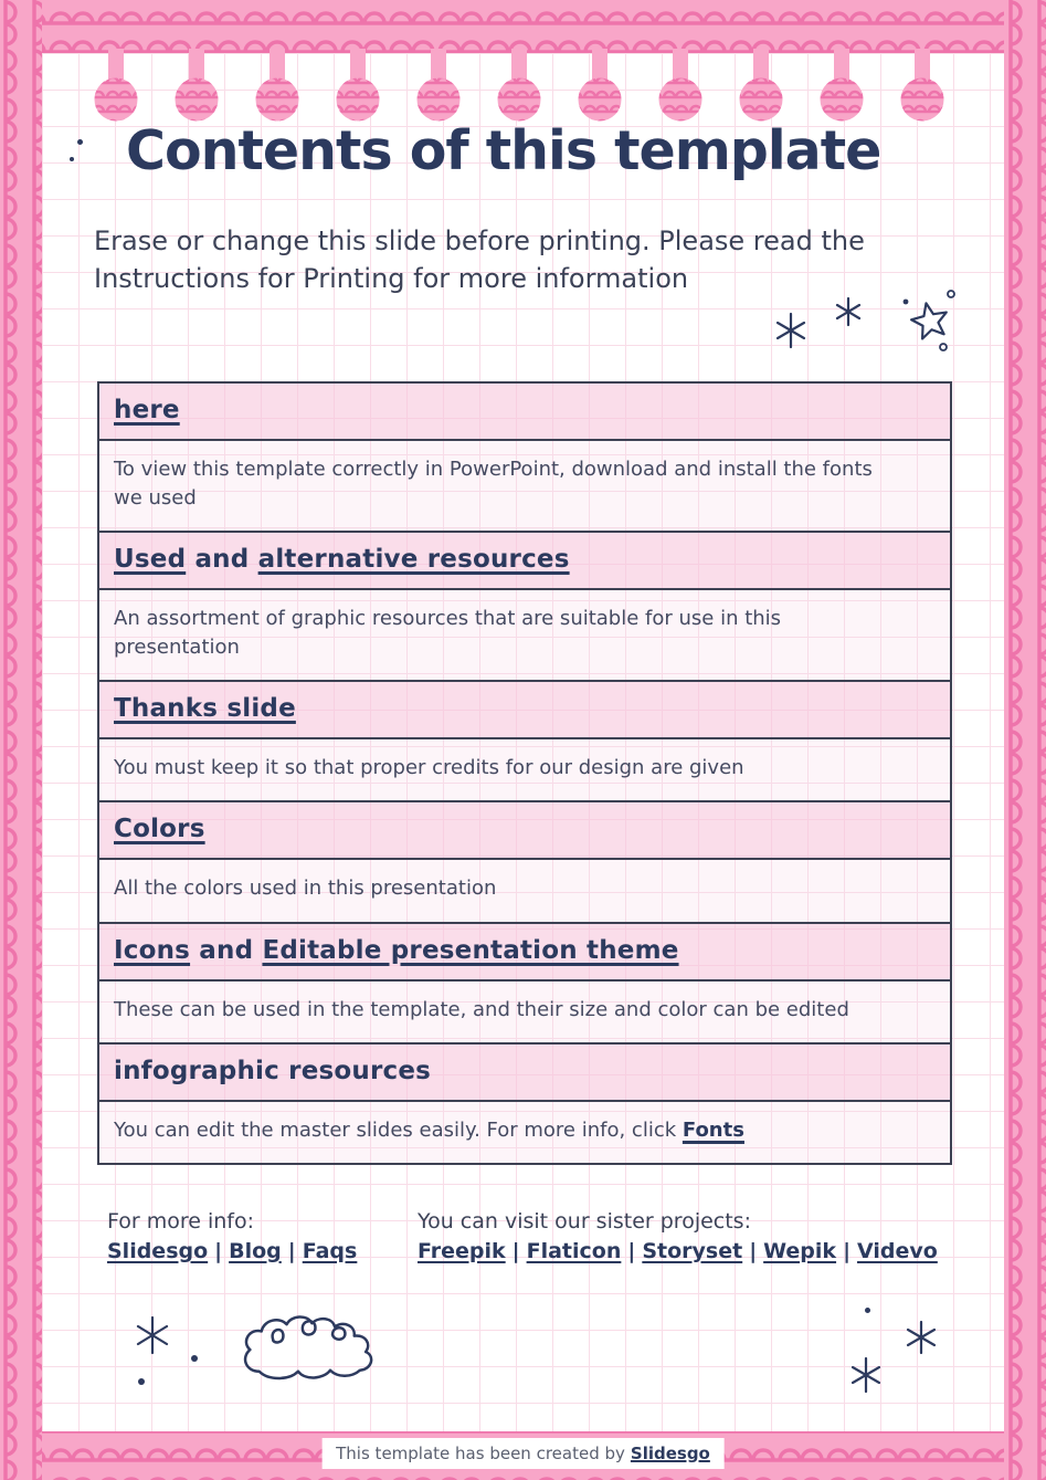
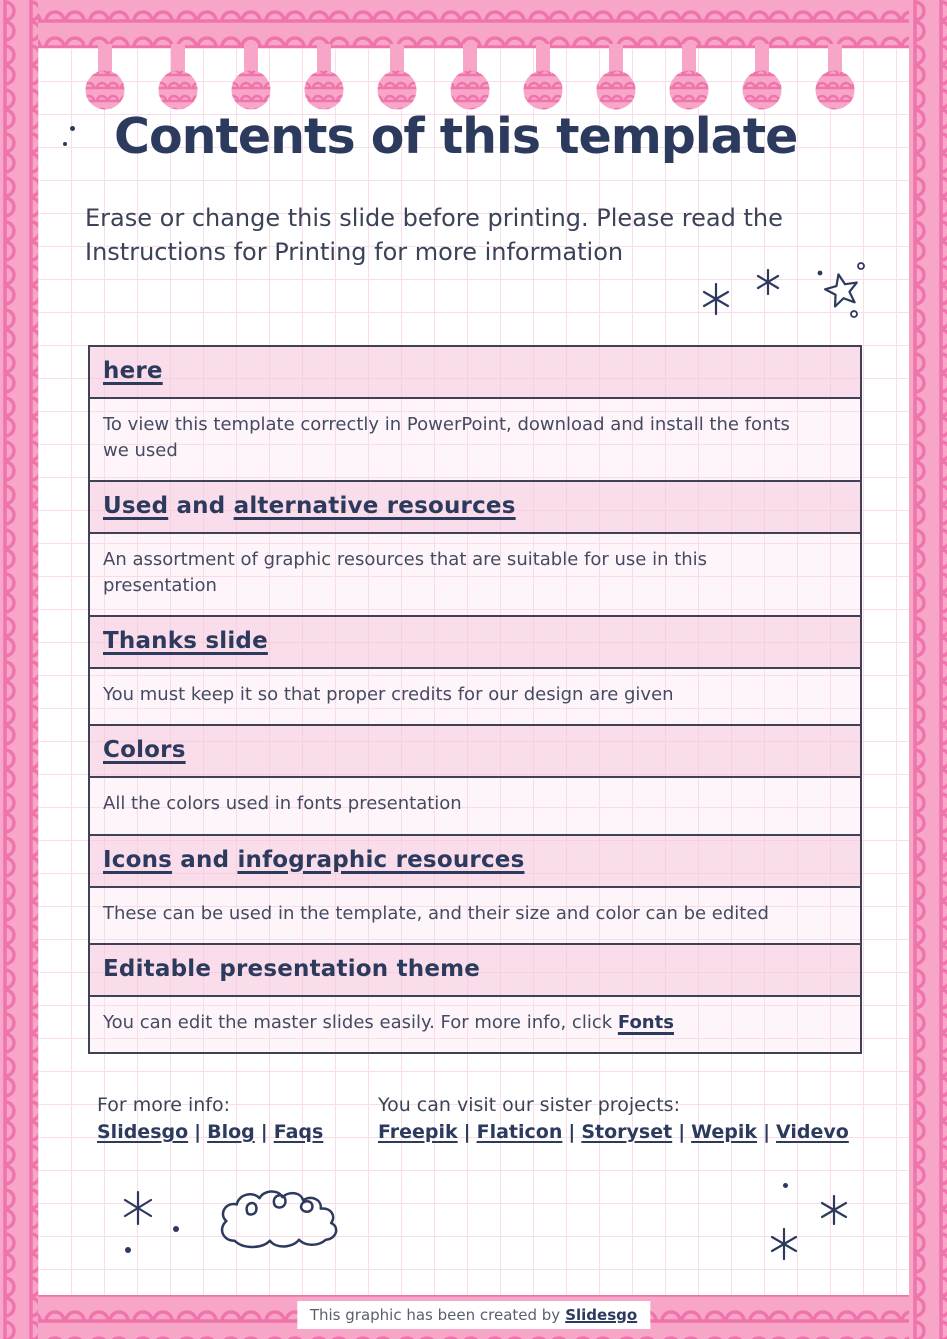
  Contents of this template
  Erase or change this slide before printing. Please read the
  Instructions for Printing for more information
  here
  To view this template correctly in PowerPoint, download and install the fonts
  we used
  Used and alternative resources
  An assortment of graphic resources that are suitable for use in this
  presentation
  Thanks slide
  You must keep it so that proper credits for our design are given
  Colors
- All the colors used in this presentation
+ All the colors used in fonts presentation
- Icons and Editable presentation theme
+ Icons and infographic resources
  These can be used in the template, and their size and color can be edited
- infographic resources
+ Editable presentation theme
  You can edit the master slides easily. For more info, click Fonts
  For more info:
  Slidesgo | Blog | Faqs
  You can visit our sister projects:
  Freepik | Flaticon | Storyset | Wepik | Videvo
- This template has been created by
+ This graphic has been created by
  Slidesgo
